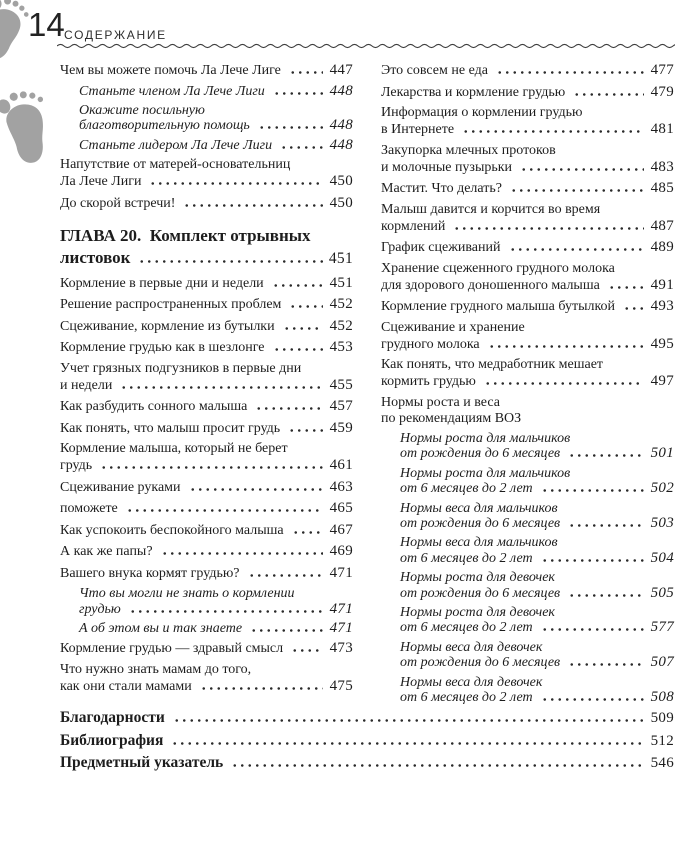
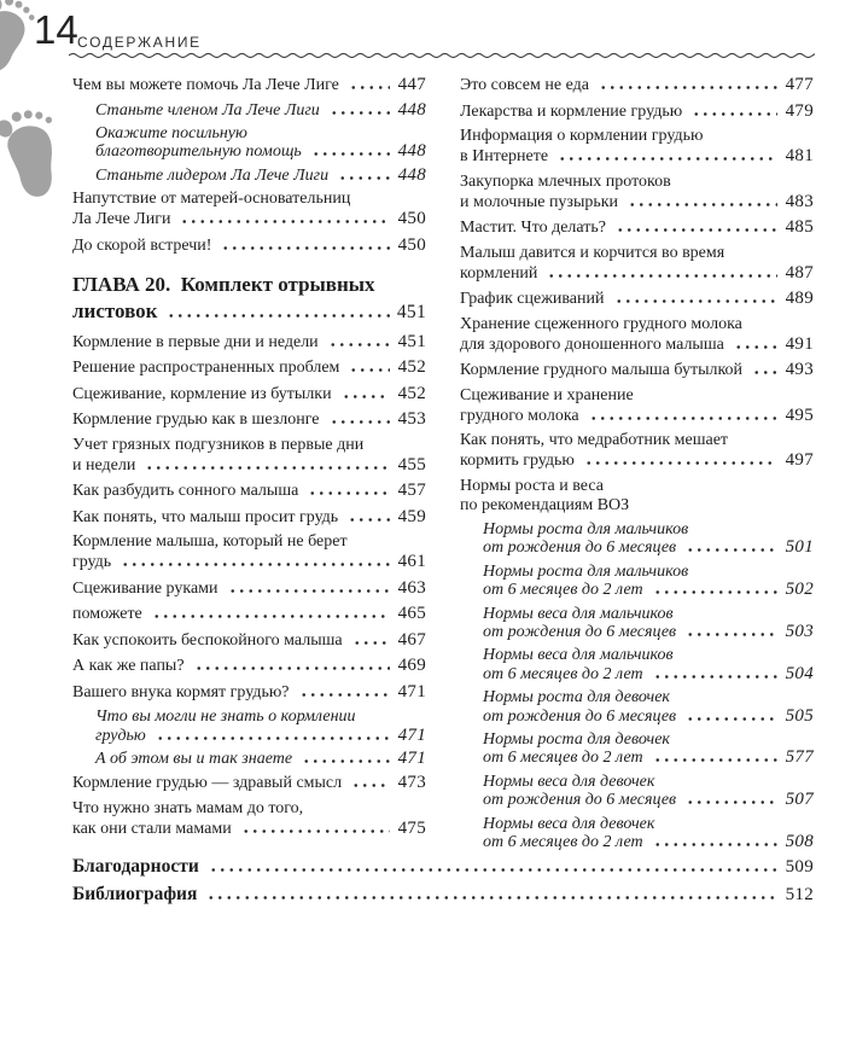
  14
  СОДЕРЖАНИЕ
  Чем вы можете помочь Ла Лече Лиге
  447
  Станьте членом Ла Лече Лиги
  448
  Окажите посильную
  благотворительную помощь
  448
  Станьте лидером Ла Лече Лиги
  448
  Напутствие от матерей-основательниц
  Ла Лече Лиги
  450
  До скорой встречи!
  450
  ГЛАВА 20. Комплект отрывных
  листовок
  451
  Кормление в первые дни и недели
  451
  Решение распространенных проблем
  452
  Сцеживание, кормление из бутылки
  452
  Кормление грудью как в шезлонге
  453
  Учет грязных подгузников в первые дни
  и недели
  455
  Как разбудить сонного малыша
  457
  Как понять, что малыш просит грудь
  459
  Кормление малыша, который не берет
  грудь
  461
  Сцеживание руками
  463
  поможете
  465
  Как успокоить беспокойного малыша
  467
  А как же папы?
  469
  Вашего внука кормят грудью?
  471
  Что вы могли не знать о кормлении
  грудью
  471
  А об этом вы и так знаете
  471
  Кормление грудью — здравый смысл
  473
  Что нужно знать мамам до того,
  как они стали мамами
  475
  Это совсем не еда
  477
  Лекарства и кормление грудью
  479
  Информация о кормлении грудью
  в Интернете
  481
  Закупорка млечных протоков
  и молочные пузырьки
  483
  Мастит. Что делать?
  485
  Малыш давится и корчится во время
  кормлений
  487
  График сцеживаний
  489
  Хранение сцеженного грудного молока
  для здорового доношенного малыша
  491
  Кормление грудного малыша бутылкой
  493
  Сцеживание и хранение
  грудного молока
  495
  Как понять, что медработник мешает
  кормить грудью
  497
  Нормы роста и веса
  по рекомендациям ВОЗ
  Нормы роста для мальчиков
  от рождения до 6 месяцев
  501
  Нормы роста для мальчиков
  от 6 месяцев до 2 лет
  502
  Нормы веса для мальчиков
  от рождения до 6 месяцев
  503
  Нормы веса для мальчиков
  от 6 месяцев до 2 лет
  504
  Нормы роста для девочек
  от рождения до 6 месяцев
  505
  Нормы роста для девочек
  от 6 месяцев до 2 лет
  577
  Нормы веса для девочек
  от рождения до 6 месяцев
  507
  Нормы веса для девочек
  от 6 месяцев до 2 лет
  508
  Благодарности
  509
  Библиография
  512
- Предметный указатель
- 546
